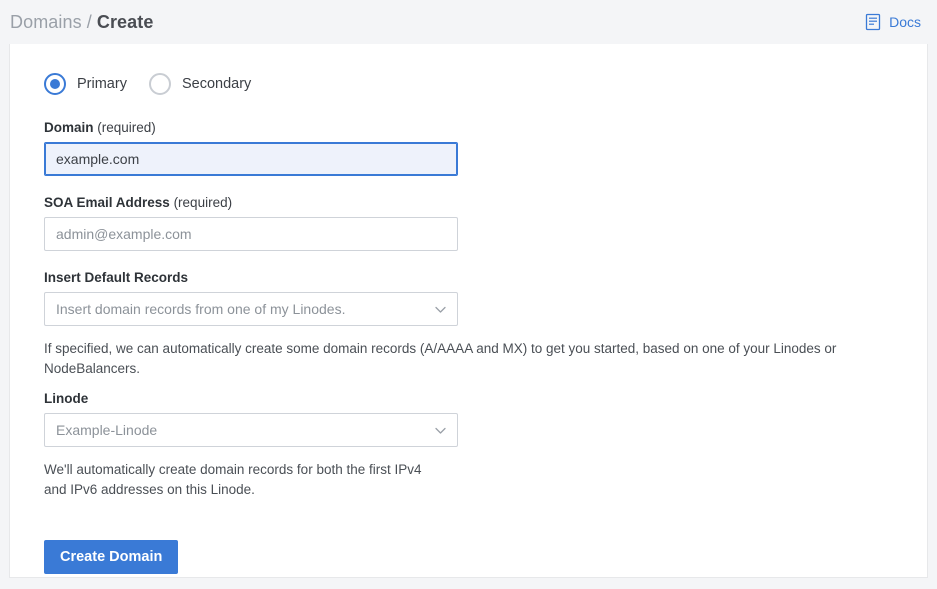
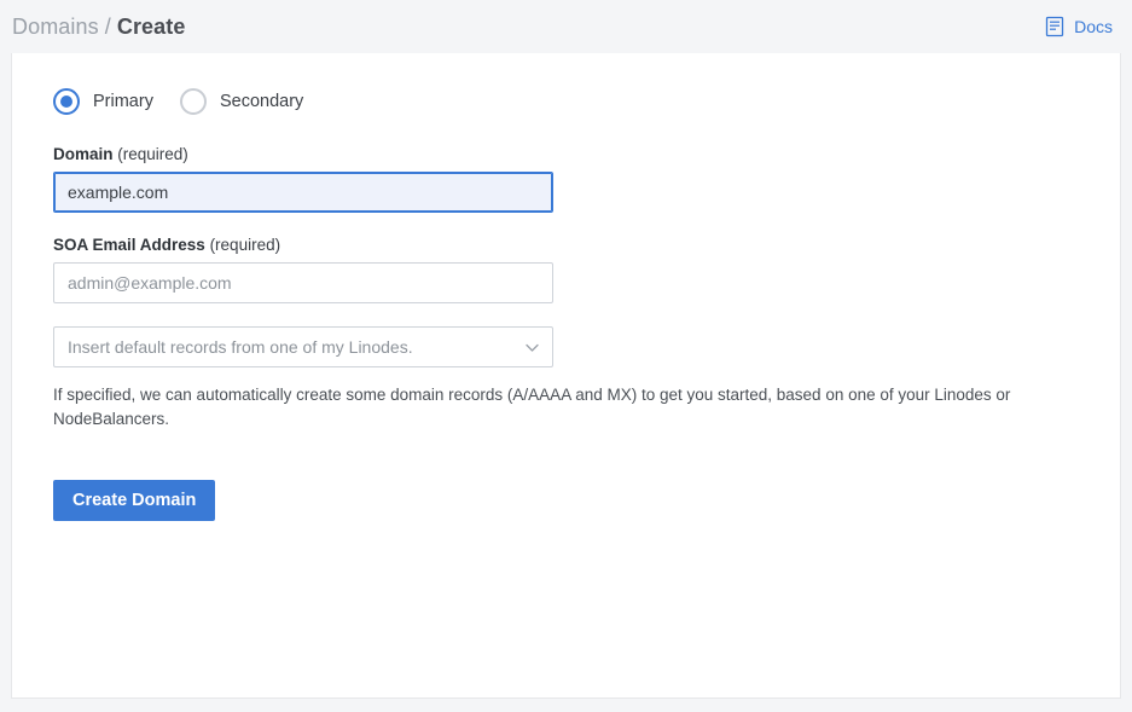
  Domains
  /
  Create
  Docs
  Primary
  Secondary
  Domain (required)
  example.com
  SOA Email Address (required)
  admin@example.com
- Insert Default Records
- Insert domain records from one of my Linodes.
+ Insert default records from one of my Linodes.
  If specified, we can automatically create some domain records (A/AAAA and MX) to get you started, based on one of your Linodes or NodeBalancers.
- Linode
- Example-Linode
- We'll automatically create domain records for both the first IPv4 and IPv6 addresses on this Linode.
  Create Domain
